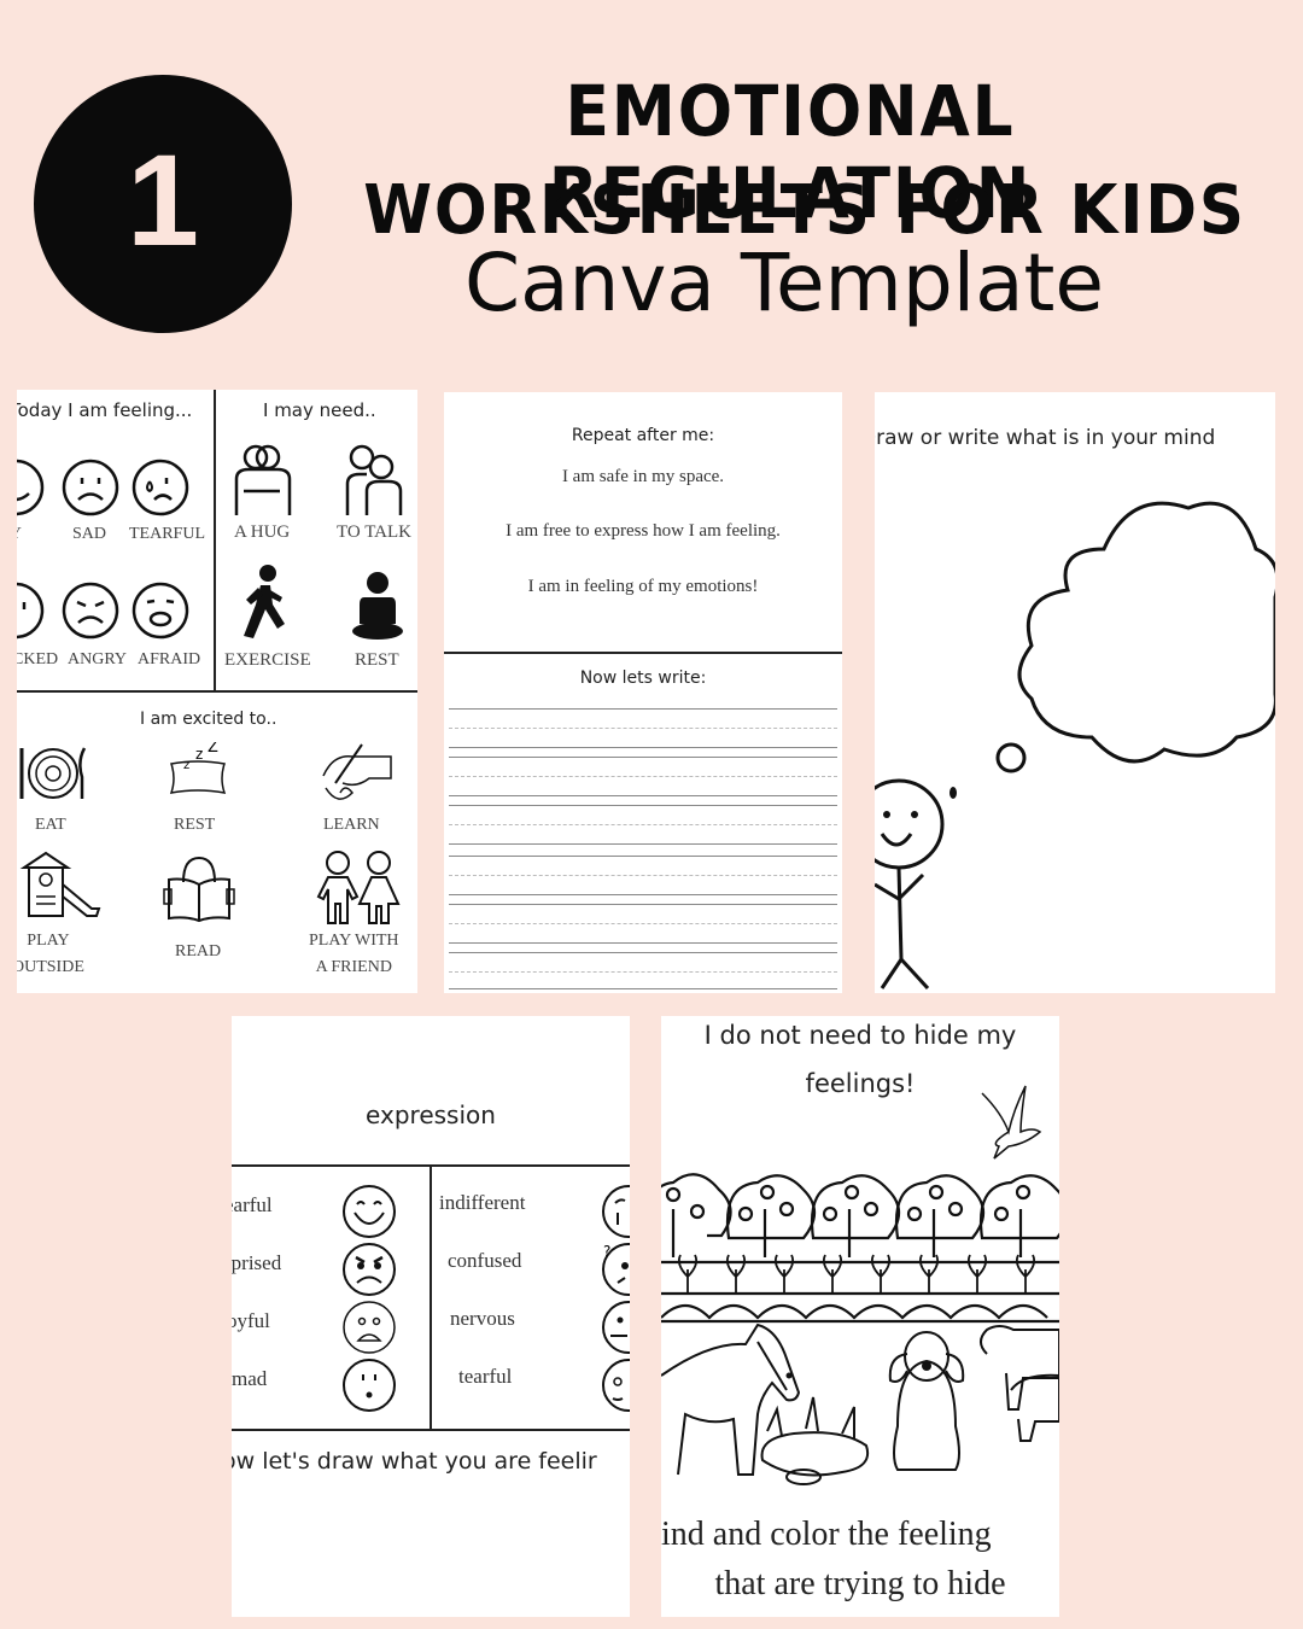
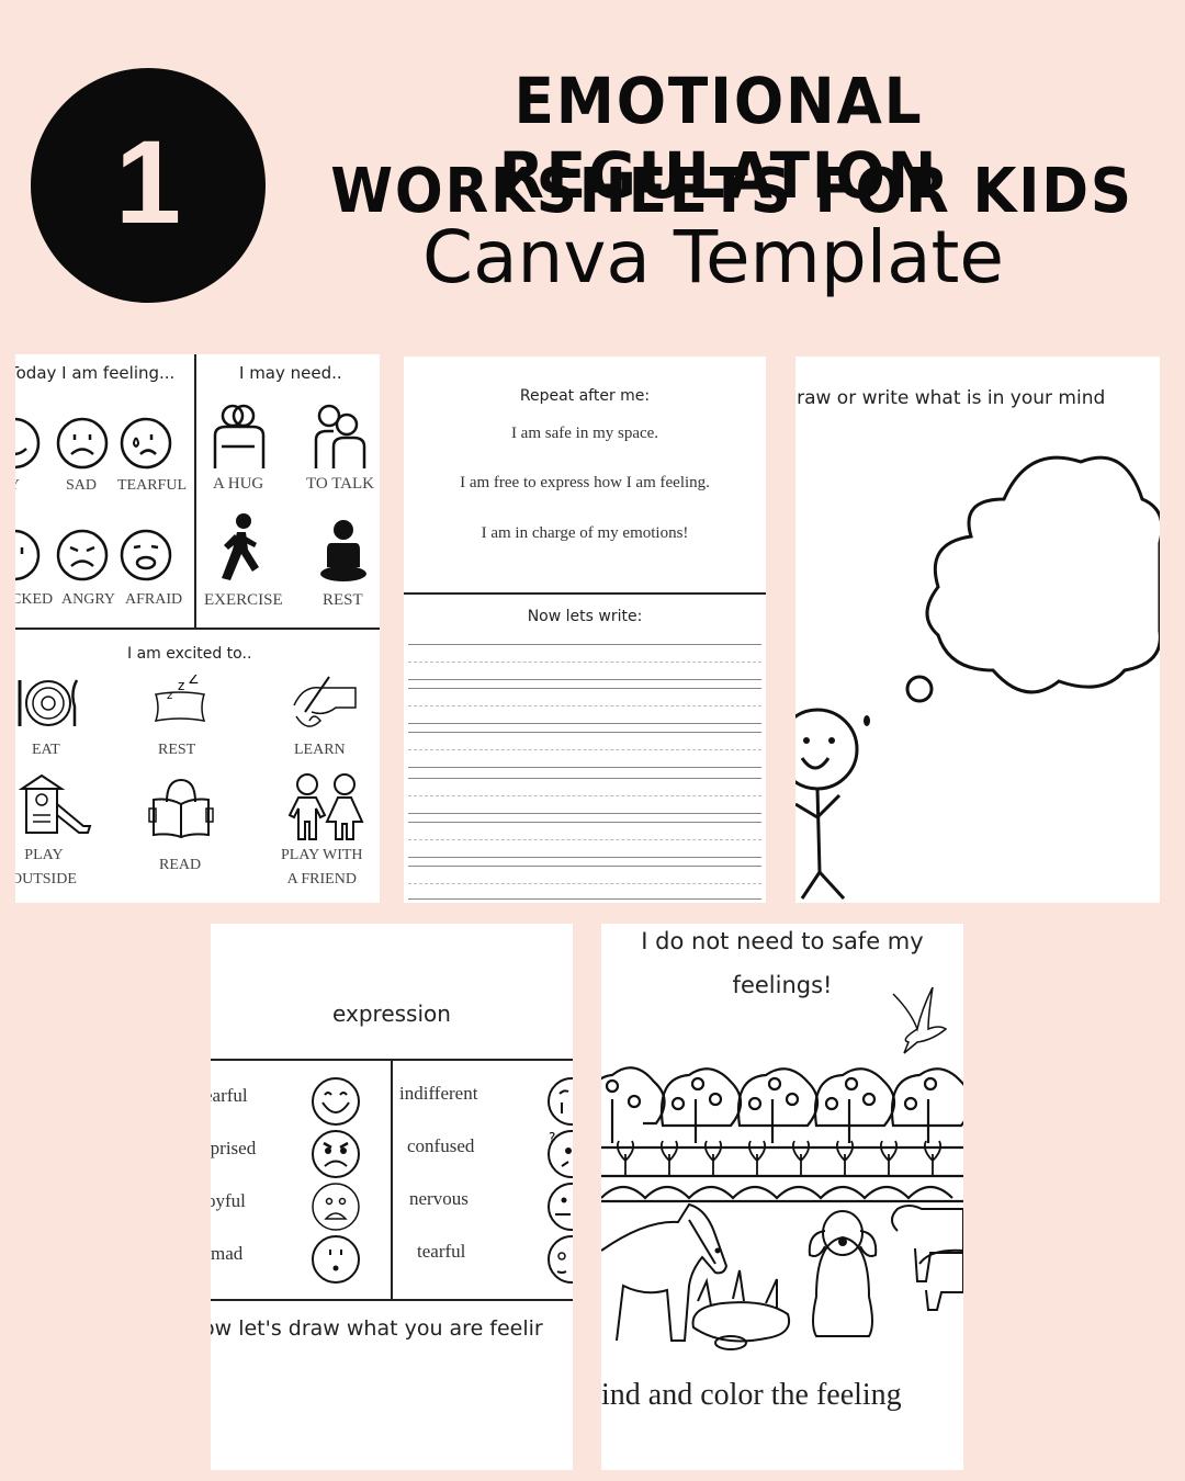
  1
  EMOTIONAL REGULATION
  WORKSHEETS FOR KIDS
  Canva Template
  oday I am feeling...
  I may need..
  SAD
  TEARFUL
  CKED
  ANGRY
  AFRAID
  A HUG
  TO TALK
  EXERCISE
  REST
  I am excited to..
  z
  z
  Z
  EAT
  REST
  LEARN
  PLAY
  OUTSIDE
  READ
  PLAY WITH
  A FRIEND
  Repeat after me:
  I am safe in my space.
  I am free to express how I am feeling.
- I am in feeling of my emotions!
+ I am in charge of my emotions!
  Now lets write:
  raw or write what is in your mind
  expression
  arful
  prised
  oyful
  mad
  indifferent
  confused
  nervous
  tearful
  ?
  w let's draw what you are feelir
- I do not need to hide my
+ I do not need to safe my
  feelings!
  ind and color the feeling
- that are trying to hide
